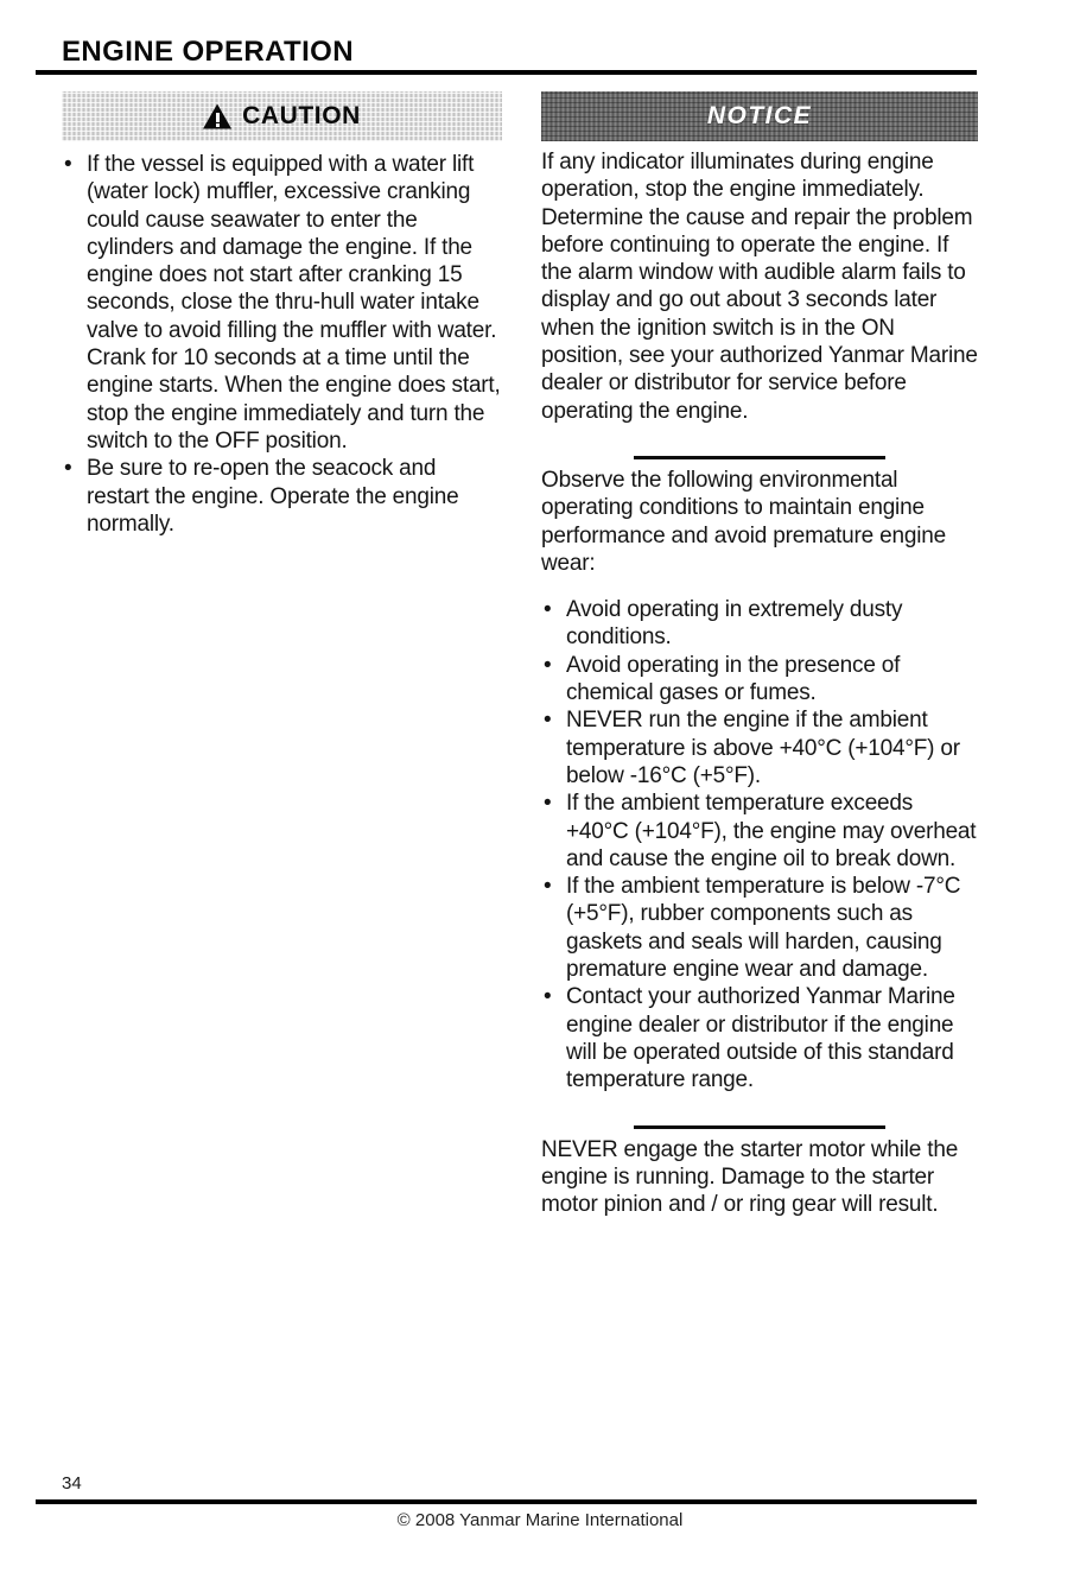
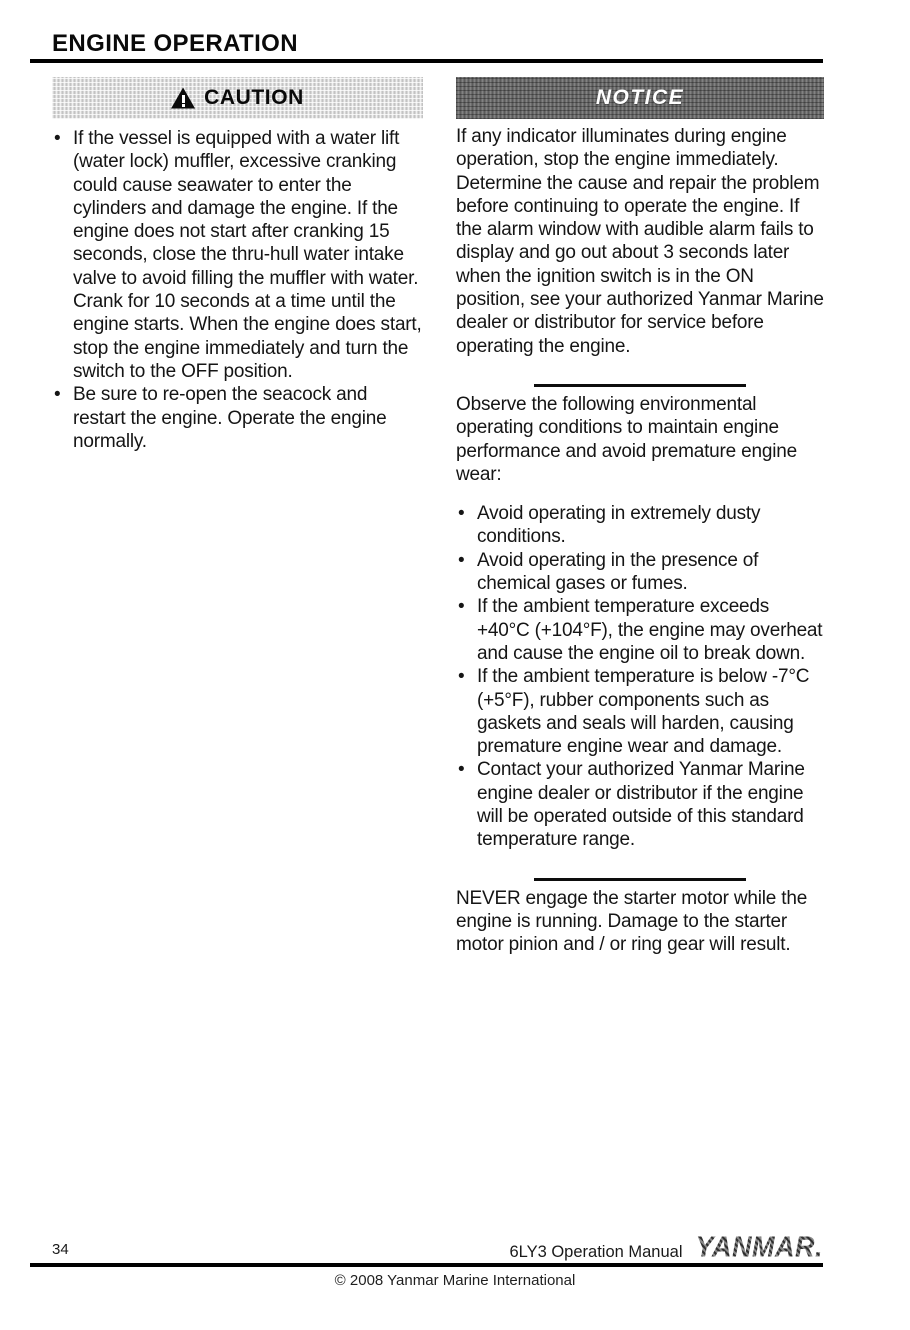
  ENGINE OPERATION
  CAUTION
  If the vessel is equipped with a water lift (water lock) muffler, excessive cranking could cause seawater to enter the cylinders and damage the engine. If the engine does not start after cranking 15 seconds, close the thru-hull water intake valve to avoid filling the muffler with water. Crank for 10 seconds at a time until the engine starts. When the engine does start, stop the engine immediately and turn the switch to the OFF position.
  Be sure to re-open the seacock and restart the engine. Operate the engine normally.
  NOTICE
  If any indicator illuminates during engine operation, stop the engine immediately. Determine the cause and repair the problem before continuing to operate the engine. If the alarm window with audible alarm fails to display and go out about 3 seconds later when the ignition switch is in the ON position, see your authorized Yanmar Marine dealer or distributor for service before operating the engine.
  Observe the following environmental operating conditions to maintain engine performance and avoid premature engine wear:
  Avoid operating in extremely dusty conditions.
  Avoid operating in the presence of chemical gases or fumes.
- NEVER run the engine if the ambient temperature is above +40°C (+104°F) or below -16°C (+5°F).
  If the ambient temperature exceeds +40°C (+104°F), the engine may overheat and cause the engine oil to break down.
  If the ambient temperature is below -7°C (+5°F), rubber components such as gaskets and seals will harden, causing premature engine wear and damage.
  Contact your authorized Yanmar Marine engine dealer or distributor if the engine will be operated outside of this standard temperature range.
  NEVER engage the starter motor while the engine is running. Damage to the starter motor pinion and / or ring gear will result.
  34
+ 6LY3 Operation Manual
+ YANMAR.
  © 2008 Yanmar Marine International
